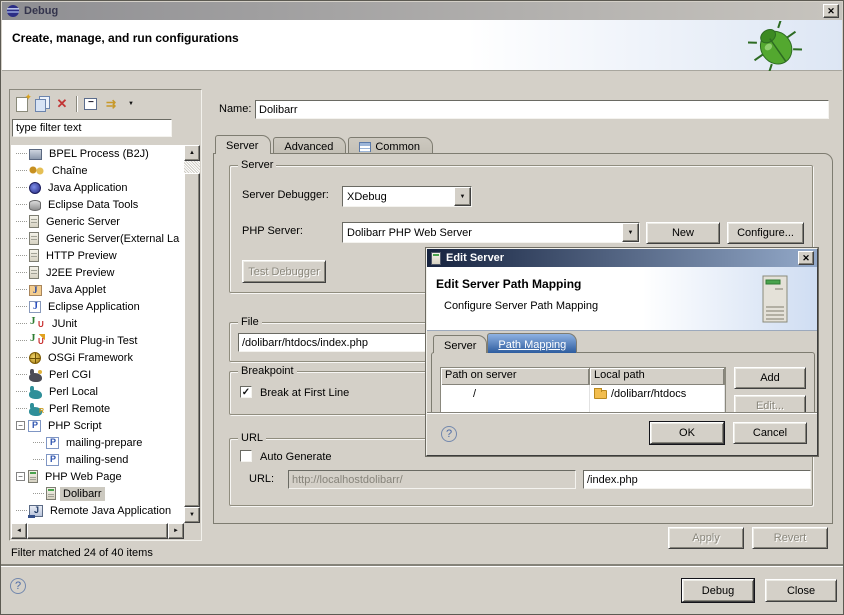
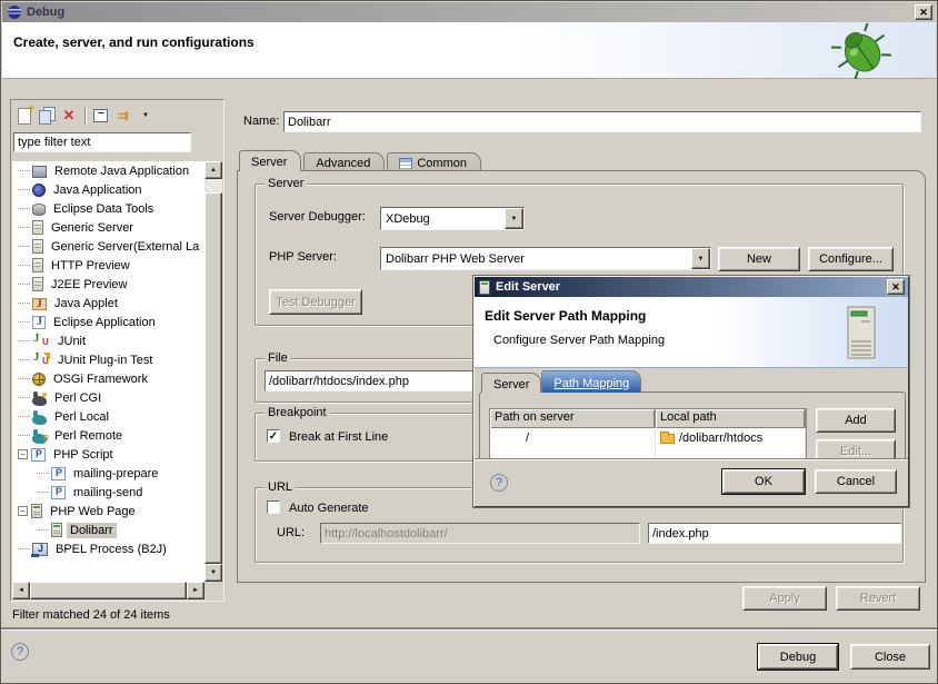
  Debug
  ✕
- Create, manage, and run configurations
+ Create, server, and run configurations
  ✕
  ⇉
  type filter text
- BPEL Process (B2J)
+ Remote Java Application
- Chaîne
  Java Application
  Eclipse Data Tools
  Generic Server
  Generic Server(External La
  HTTP Preview
  J2EE Preview
  Java Applet
  Eclipse Application
  JUnit
  JUnit Plug-in Test
  OSGi Framework
  Perl CGI
  Perl Local
  Perl Remote
  −
  PHP Script
  mailing-prepare
  mailing-send
  −
  PHP Web Page
  Dolibarr
- Remote Java Application
+ BPEL Process (B2J)
- Filter matched 24 of 40 items
+ Filter matched 24 of 24 items
  Name:
  Dolibarr
  Server
  Advanced
  Common
  Server
  Server Debugger:
  XDebug
  PHP Server:
  Dolibarr PHP Web Server
  New
  Configure...
  Test Debugger
  File
  /dolibarr/htdocs/index.php
  Breakpoint
  ✓
  Break at First Line
  URL
  Auto Generate
  URL:
  http://localhostdolibarr/
  /index.php
  Apply
  Revert
  Edit Server
  ✕
  Edit Server Path Mapping
  Configure Server Path Mapping
  Server
  Path Mapping
  Path on server
  Local path
  /
  /dolibarr/htdocs
  Add
  Edit...
  ?
  OK
  Cancel
  ?
  Debug
  Close
